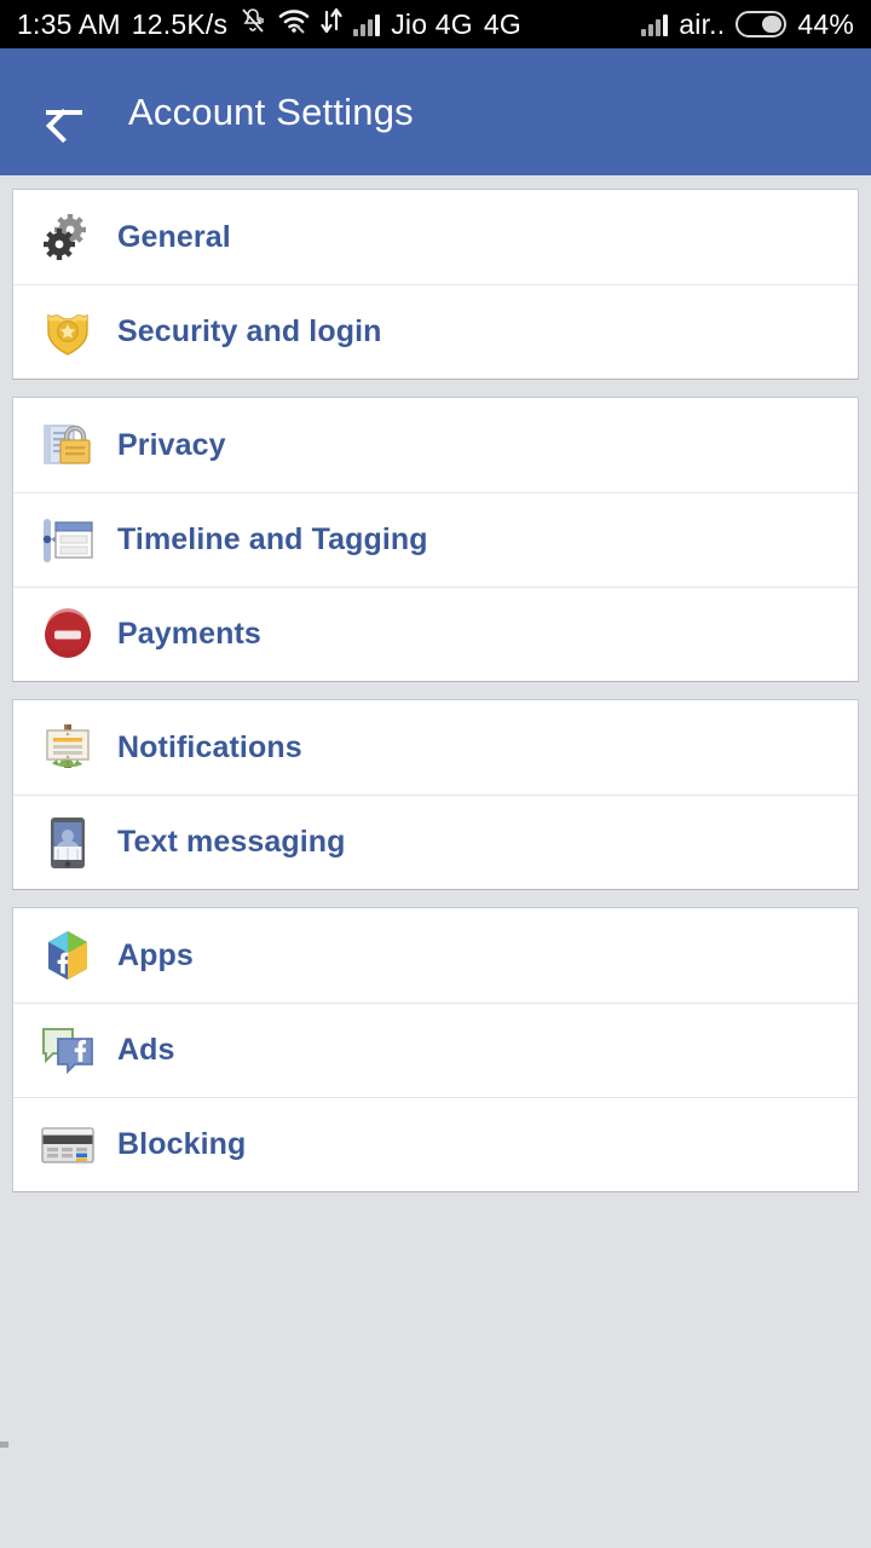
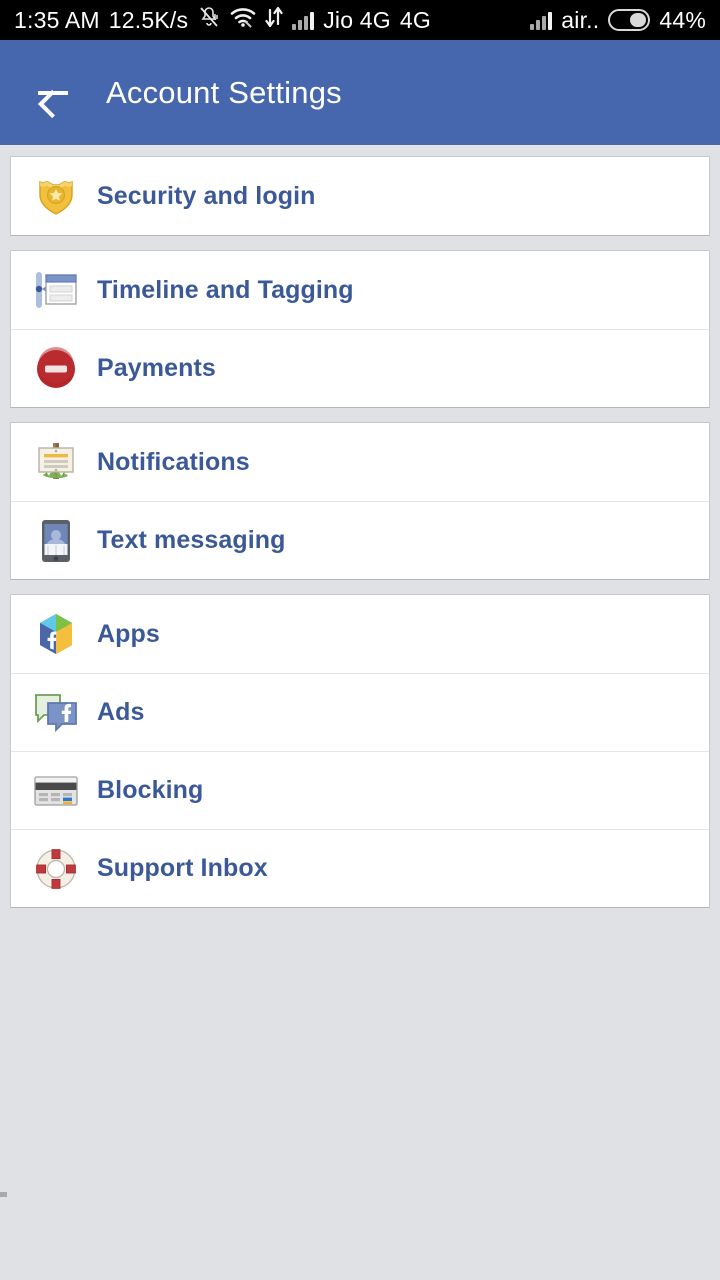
  1:35 AM
  12.5K/s
  Jio 4G
  4G
  air..
  44%
  Account Settings
- General
  Security and login
- Privacy
  Timeline and Tagging
  Payments
  Notifications
  Text messaging
  Apps
  Ads
  Blocking
+ Support Inbox
